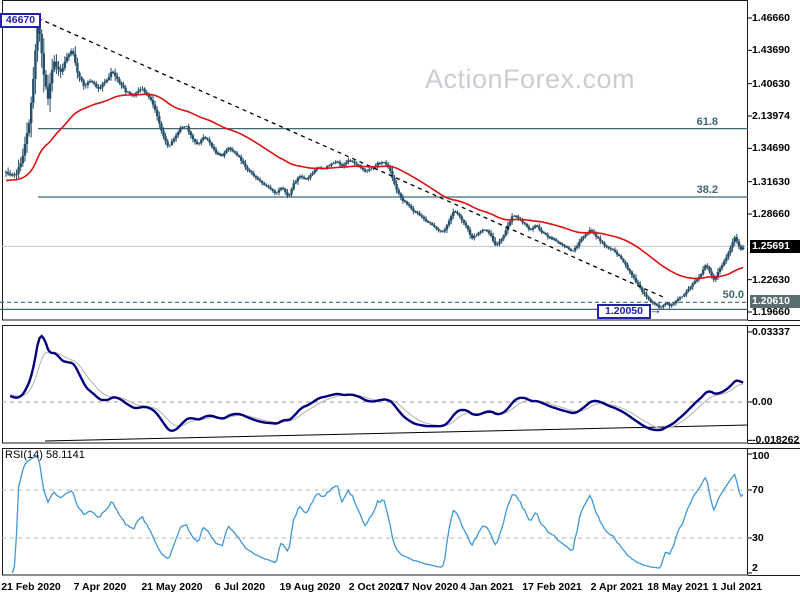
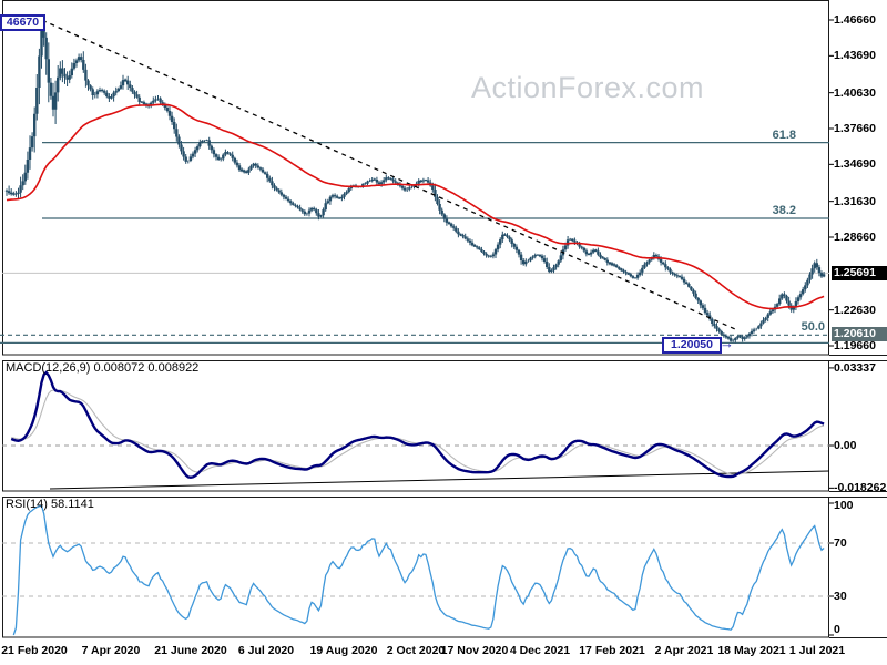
  61.8
  38.2
  50.0
+ MACD(12,26,9) 0.008072 0.008922
  RSI(14) 58.1141
  ActionForex.com
  46670
  1.20050
  →
  1.46660
  1.43690
  1.40630
- 2.13974
+ 1.37660
  1.34690
  1.31630
  1.28660
  1.22630
  1.19660
  1.25691
  1.20610
  0.03337
  0.00
  -0.018262
  100
  70
  30
- 2
+ 0
  21 Feb 2020
  7 Apr 2020
- 21 May 2020
+ 21 June 2020
  6 Jul 2020
  19 Aug 2020
  2 Oct 2020
  17 Nov 2020
- 4 Jan 2021
+ 4 Dec 2021
  17 Feb 2021
  2 Apr 2021
  18 May 2021
  1 Jul 2021
